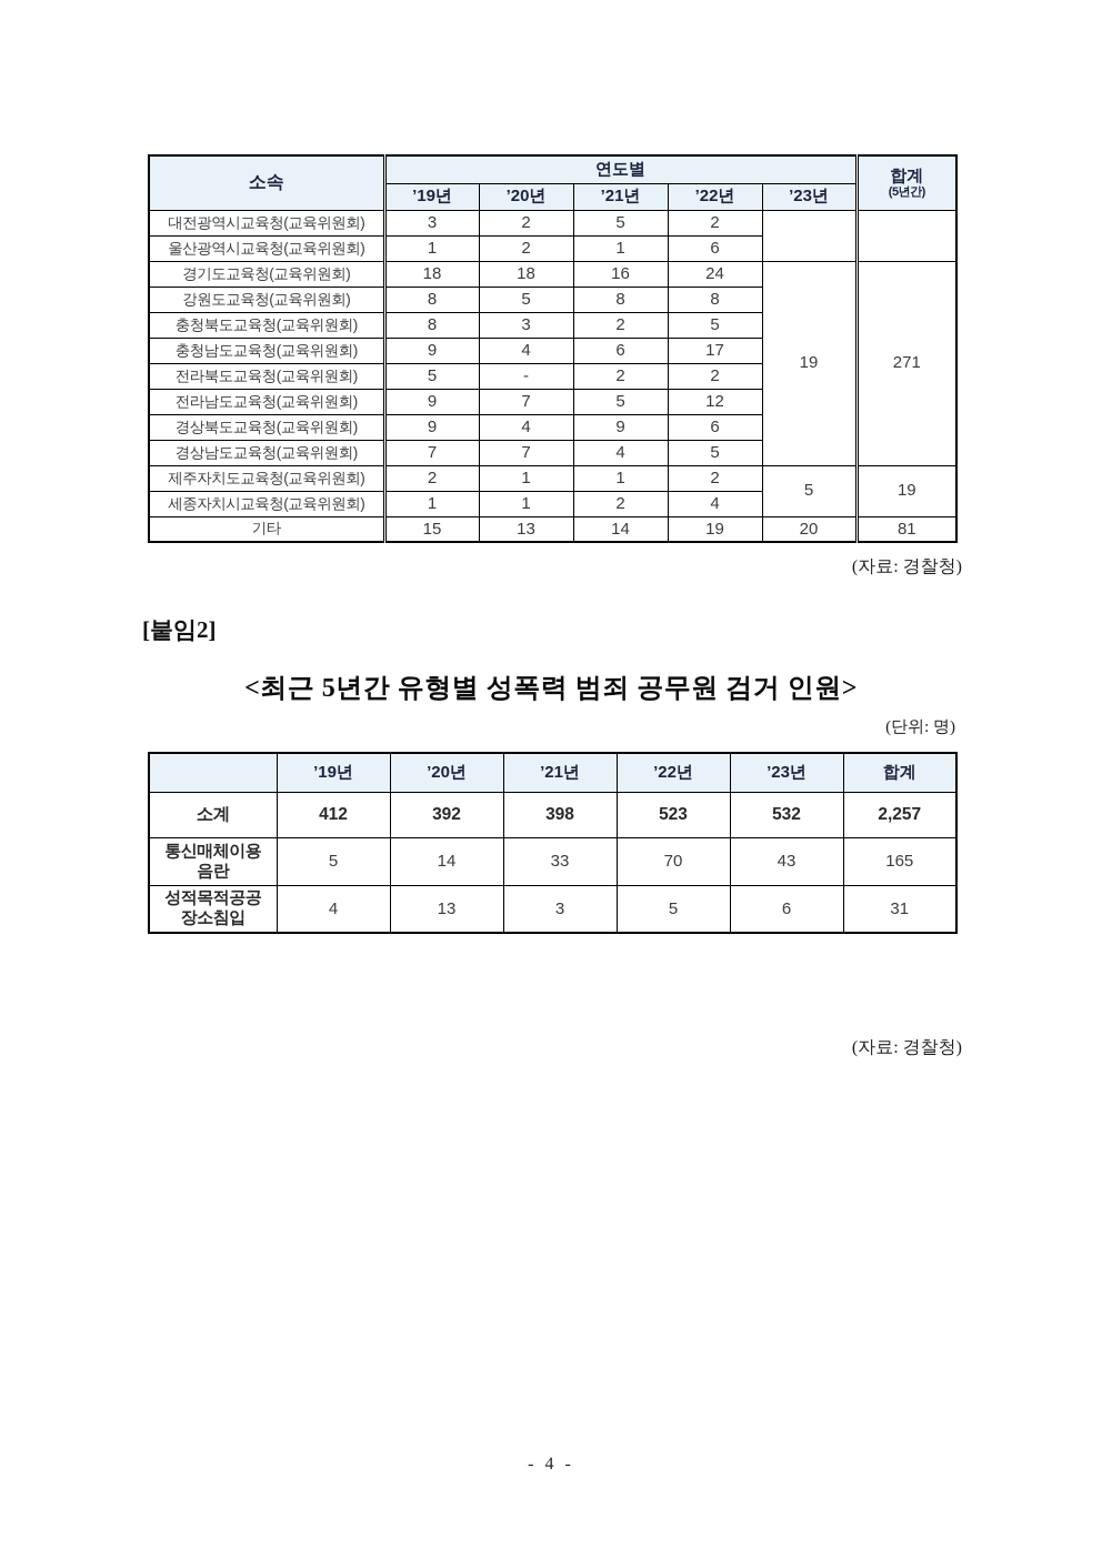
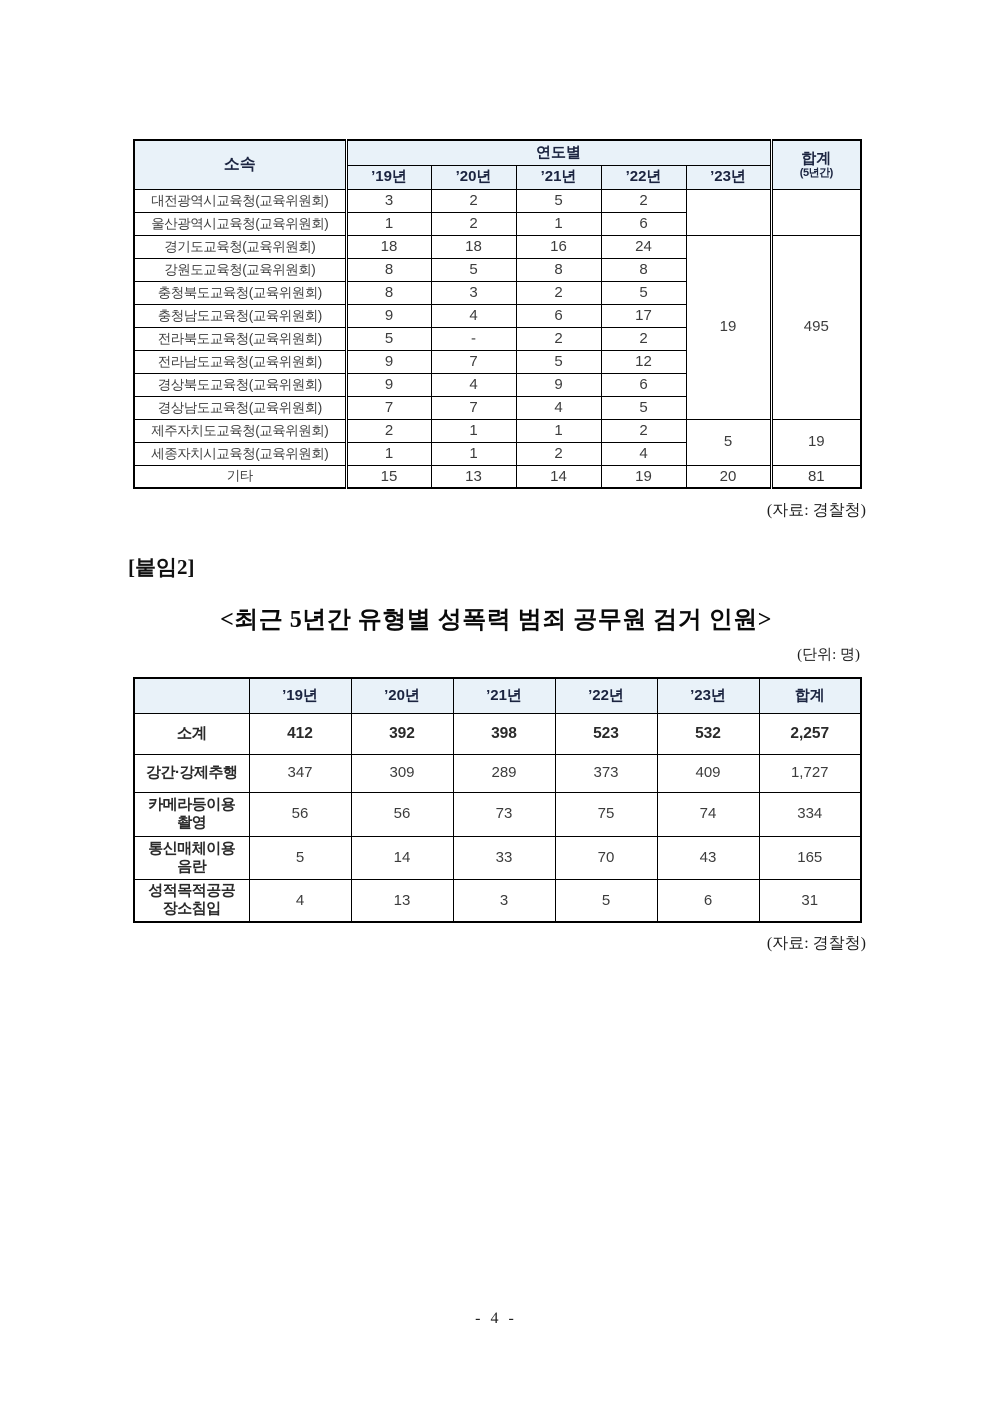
  소속	연도별	합계 (5년간)
  ’19년	’20년	’21년	’22년	’23년
  대전광역시교육청(교육위원회)	3	2	5	2
  울산광역시교육청(교육위원회)	1	2	1	6
- 경기도교육청(교육위원회)	18	18	16	24	19	271
+ 경기도교육청(교육위원회)	18	18	16	24	19	495
  강원도교육청(교육위원회)	8	5	8	8
  충청북도교육청(교육위원회)	8	3	2	5
  충청남도교육청(교육위원회)	9	4	6	17
  전라북도교육청(교육위원회)	5	-	2	2
  전라남도교육청(교육위원회)	9	7	5	12
  경상북도교육청(교육위원회)	9	4	9	6
  경상남도교육청(교육위원회)	7	7	4	5
  제주자치도교육청(교육위원회)	2	1	1	2	5	19
  세종자치시교육청(교육위원회)	1	1	2	4
  기타	15	13	14	19	20	81
  (자료: 경찰청)
  [붙임2]
  <최근 5년간 유형별 성폭력 범죄 공무원 검거 인원>
  (단위: 명)
  	’19년	’20년	’21년	’22년	’23년	합계
  소계	412	392	398	523	532	2,257
+ 강간·강제추행	347	309	289	373	409	1,727
+ 카메라등이용 촬영	56	56	73	75	74	334
  통신매체이용 음란	5	14	33	70	43	165
  성적목적공공 장소침입	4	13	3	5	6	31
  (자료: 경찰청)
  - 4 -
